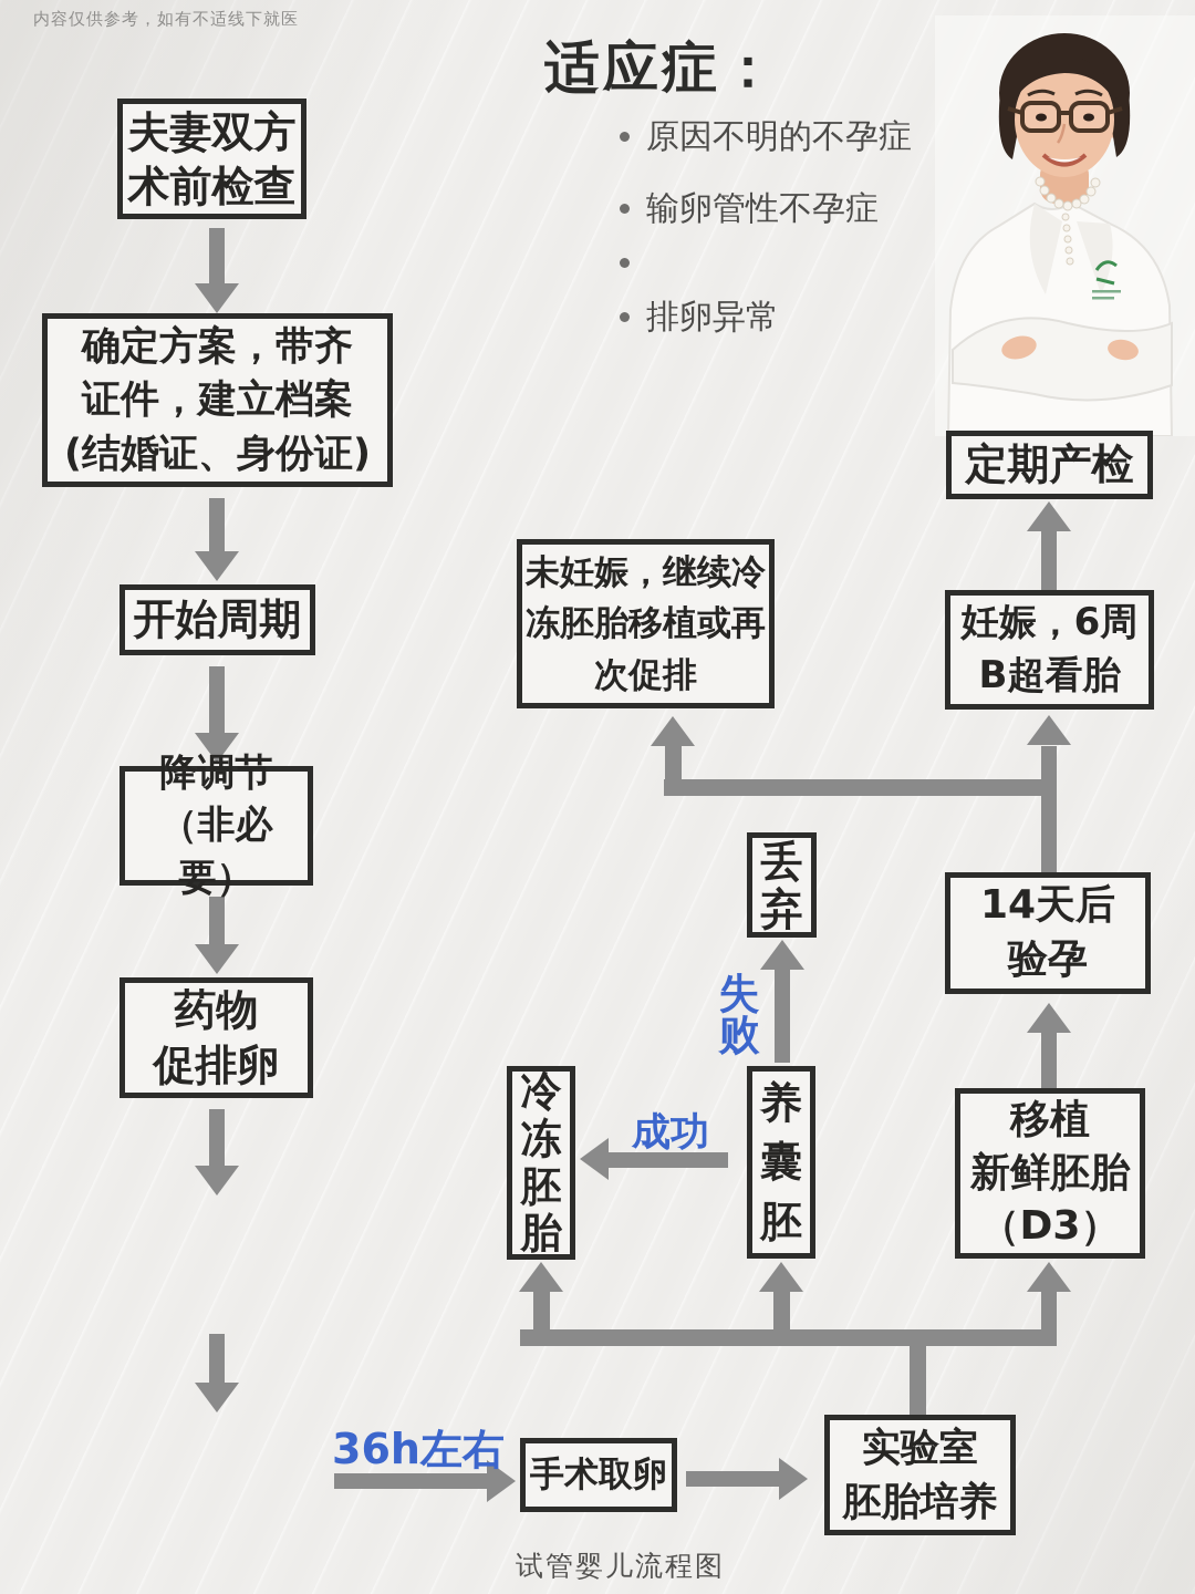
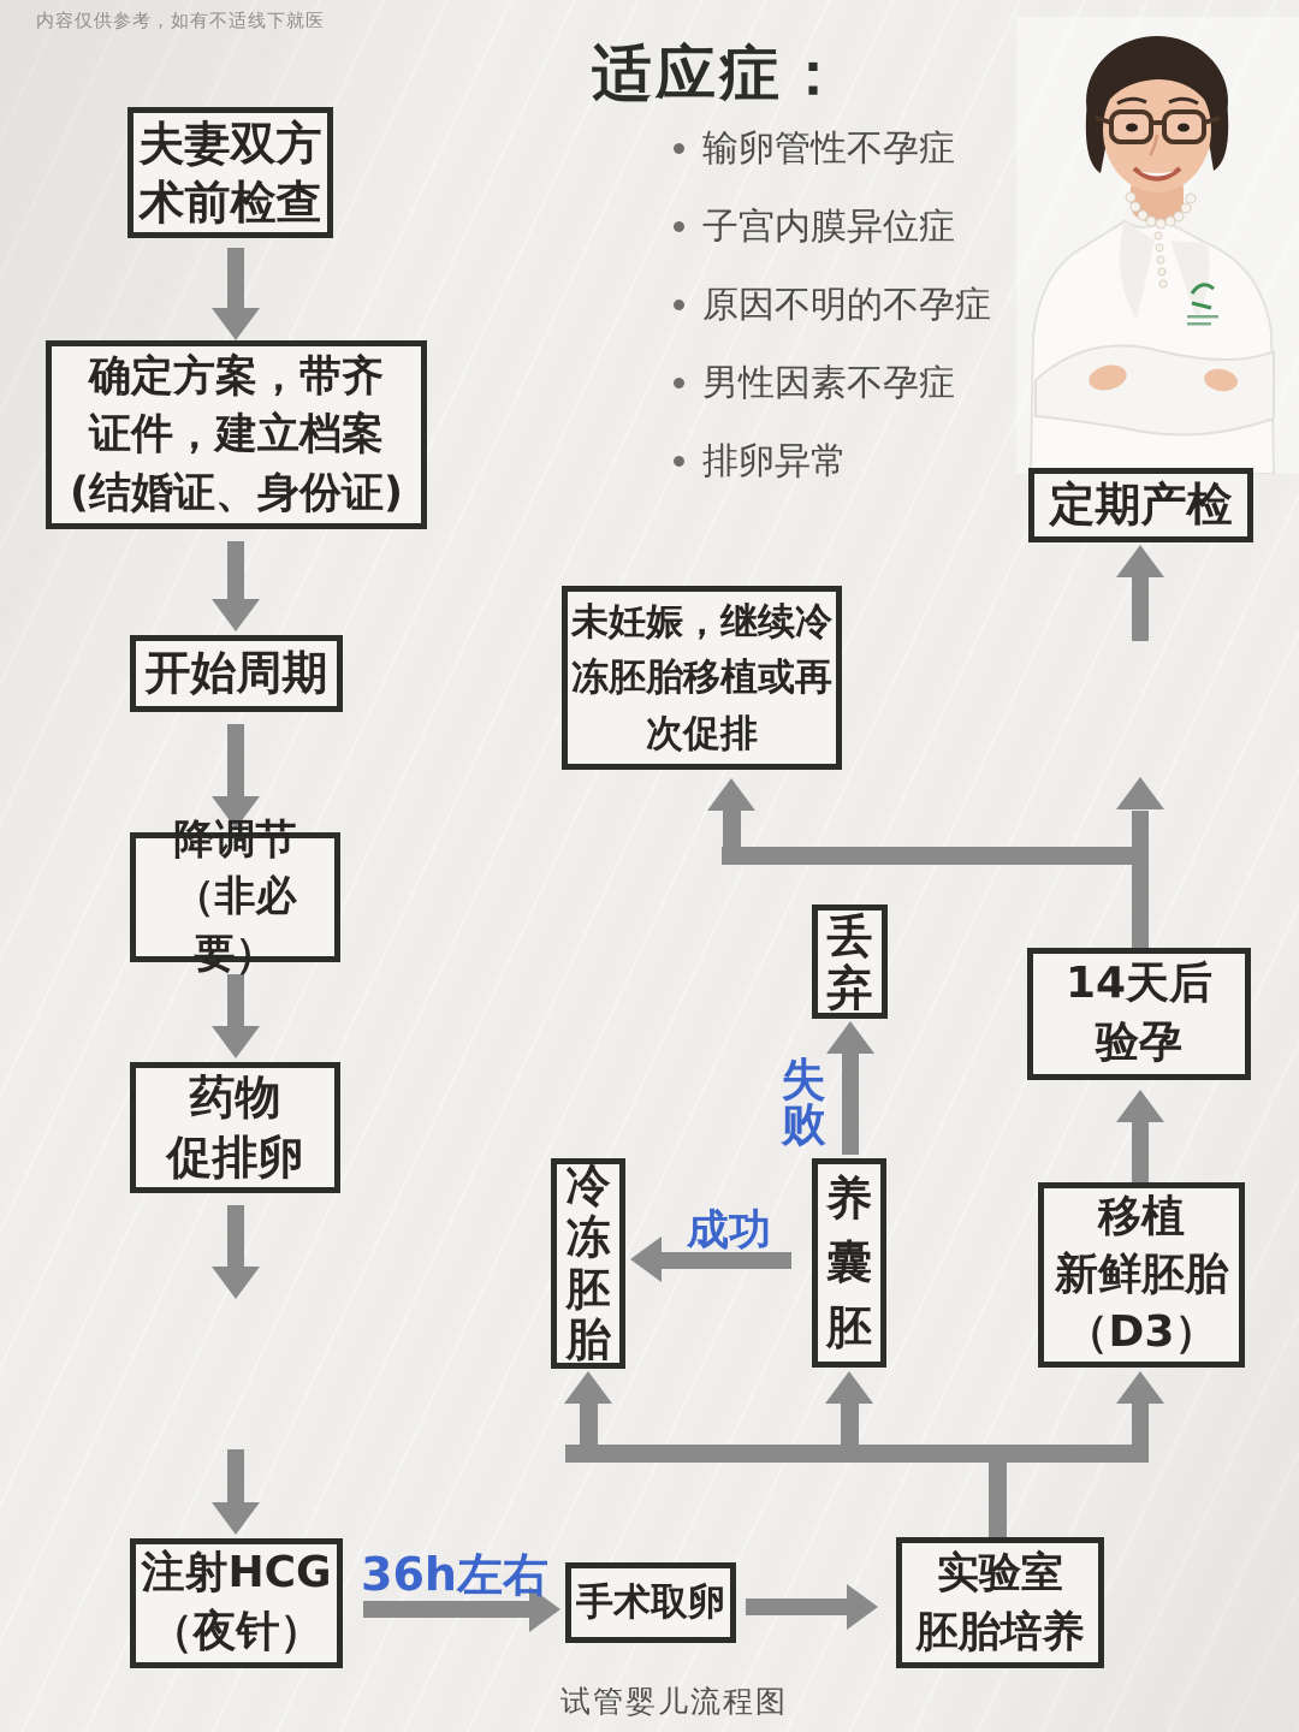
  内容仅供参考，如有不适线下就医
  适应症：
- 原因不明的不孕症
+ 输卵管性不孕症
+ 子宫内膜异位症
- 输卵管性不孕症
+ 原因不明的不孕症
+ 男性因素不孕症
  排卵异常
  36h左右
  成功
  失
  败
  夫妻双方
  术前检查
  确定方案，带齐
  证件，建立档案
  (结婚证、身份证)
  开始周期
  降调节
  （非必要）
  药物
  促排卵
+ 注射HCG
+ （夜针）
  手术取卵
  实验室
  胚胎培养
  冷
  冻
  胚
  胎
  养
  囊
  胚
  丢
  弃
  移植
  新鲜胚胎
  （D3）
  14天后
  验孕
  未妊娠，继续冷
  冻胚胎移植或再
  次促排
- 妊娠，6周
- B超看胎
  定期产检
  试管婴儿流程图
